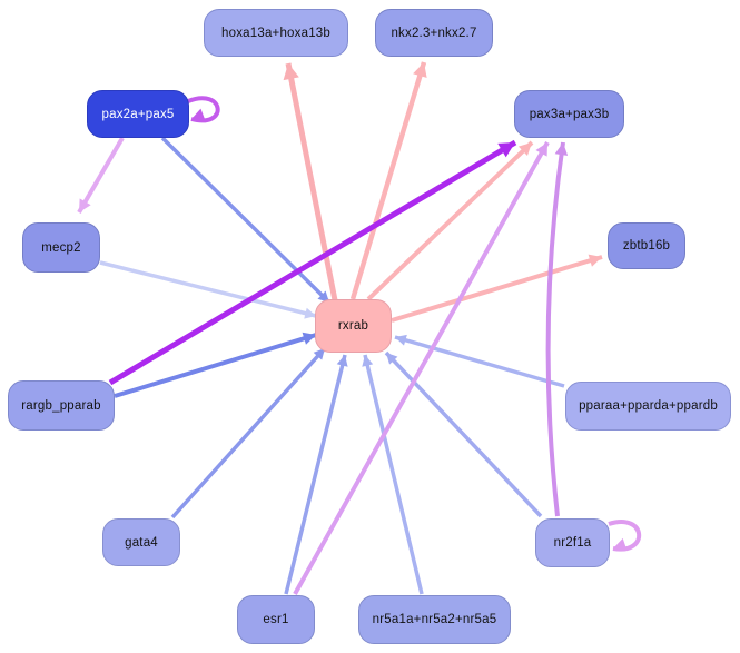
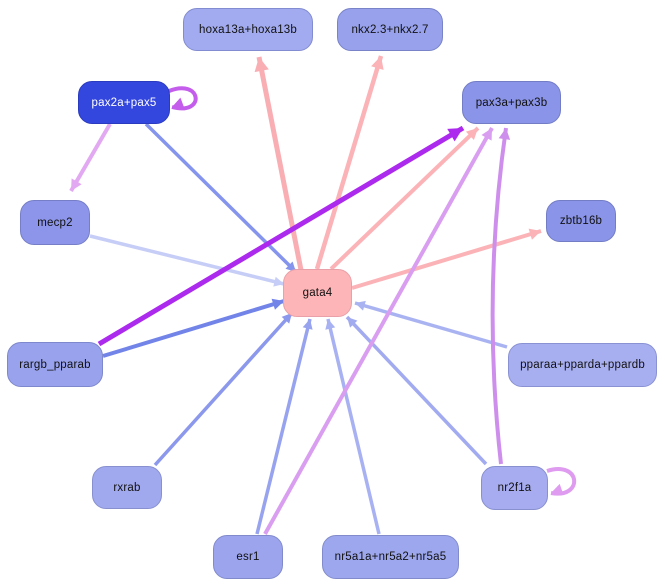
  hoxa13a+hoxa13b
  nkx2.3+nkx2.7
  pax2a+pax5
  pax3a+pax3b
  mecp2
  zbtb16b
- rxrab
+ gata4
  rargb_pparab
  pparaa+pparda+ppardb
- gata4
+ rxrab
  nr2f1a
  esr1
  nr5a1a+nr5a2+nr5a5
